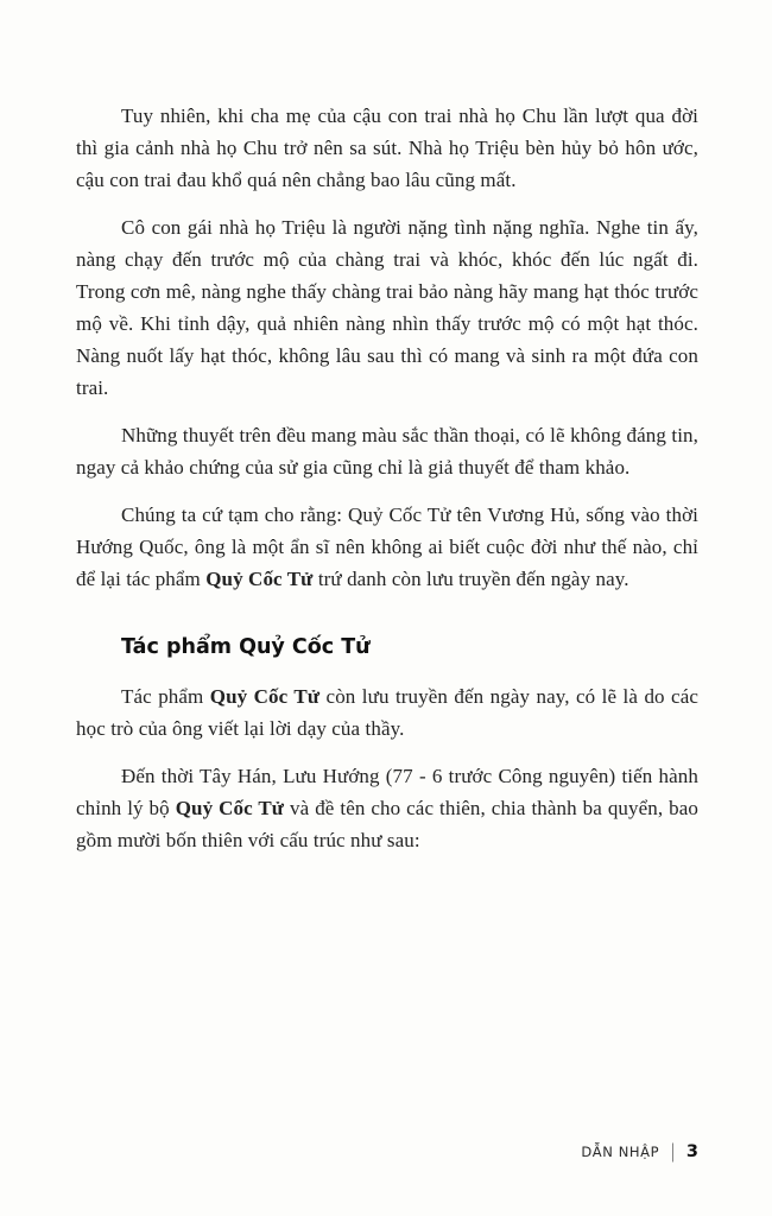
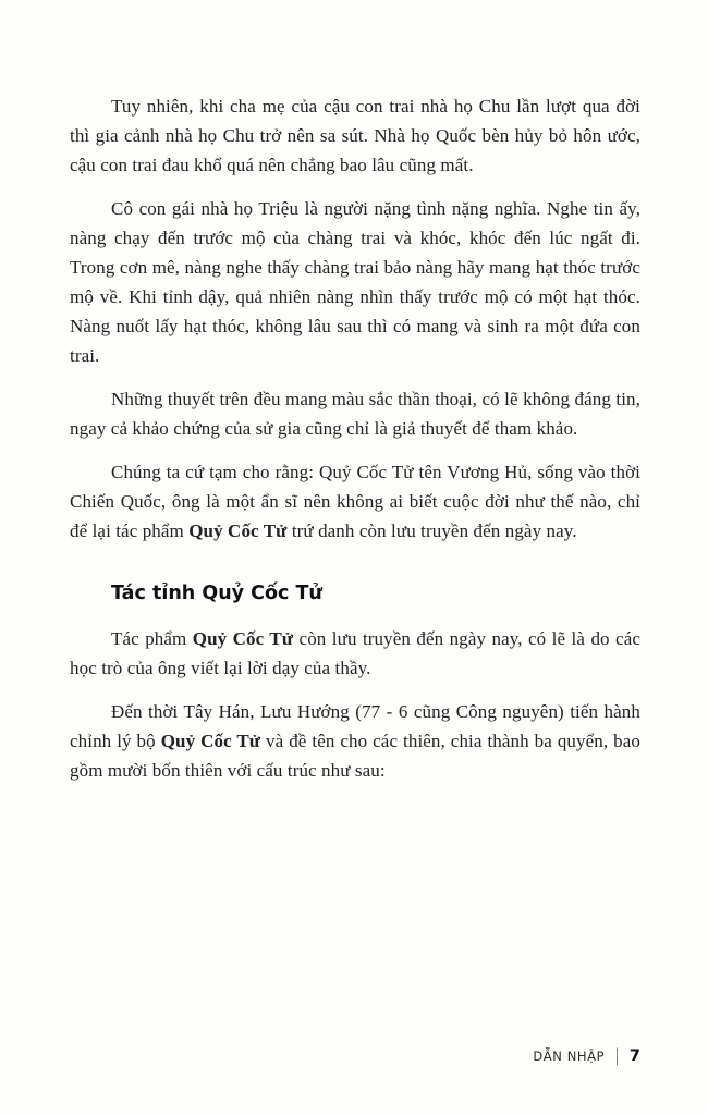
- Tuy nhiên, khi cha mẹ của cậu con trai nhà họ Chu lần lượt qua đời thì gia cảnh nhà họ Chu trở nên sa sút. Nhà họ Triệu bèn hủy bỏ hôn ước, cậu con trai đau khổ quá nên chẳng bao lâu cũng mất.
+ Tuy nhiên, khi cha mẹ của cậu con trai nhà họ Chu lần lượt qua đời thì gia cảnh nhà họ Chu trở nên sa sút. Nhà họ Quốc bèn hủy bỏ hôn ước, cậu con trai đau khổ quá nên chẳng bao lâu cũng mất.
  Cô con gái nhà họ Triệu là người nặng tình nặng nghĩa. Nghe tin ấy, nàng chạy đến trước mộ của chàng trai và khóc, khóc đến lúc ngất đi. Trong cơn mê, nàng nghe thấy chàng trai bảo nàng hãy mang hạt thóc trước mộ về. Khi tỉnh dậy, quả nhiên nàng nhìn thấy trước mộ có một hạt thóc. Nàng nuốt lấy hạt thóc, không lâu sau thì có mang và sinh ra một đứa con trai.
  Những thuyết trên đều mang màu sắc thần thoại, có lẽ không đáng tin, ngay cả khảo chứng của sử gia cũng chỉ là giả thuyết để tham khảo.
- Chúng ta cứ tạm cho rằng: Quỷ Cốc Tử tên Vương Hủ, sống vào thời Hướng Quốc, ông là một ẩn sĩ nên không ai biết cuộc đời như thế nào, chỉ để lại tác phẩm Quỷ Cốc Tử trứ danh còn lưu truyền đến ngày nay.
+ Chúng ta cứ tạm cho rằng: Quỷ Cốc Tử tên Vương Hủ, sống vào thời Chiến Quốc, ông là một ẩn sĩ nên không ai biết cuộc đời như thế nào, chỉ để lại tác phẩm Quỷ Cốc Tử trứ danh còn lưu truyền đến ngày nay.
- Tác phẩm Quỷ Cốc Tử
+ Tác tỉnh Quỷ Cốc Tử
  Tác phẩm Quỷ Cốc Tử còn lưu truyền đến ngày nay, có lẽ là do các học trò của ông viết lại lời dạy của thầy.
- Đến thời Tây Hán, Lưu Hướng (77 - 6 trước Công nguyên) tiến hành chỉnh lý bộ Quỷ Cốc Tử và đề tên cho các thiên, chia thành ba quyển, bao gồm mười bốn thiên với cấu trúc như sau:
+ Đến thời Tây Hán, Lưu Hướng (77 - 6 cũng Công nguyên) tiến hành chỉnh lý bộ Quỷ Cốc Tử và đề tên cho các thiên, chia thành ba quyển, bao gồm mười bốn thiên với cấu trúc như sau:
  DẪN NHẬP
  |
- 3
+ 7
